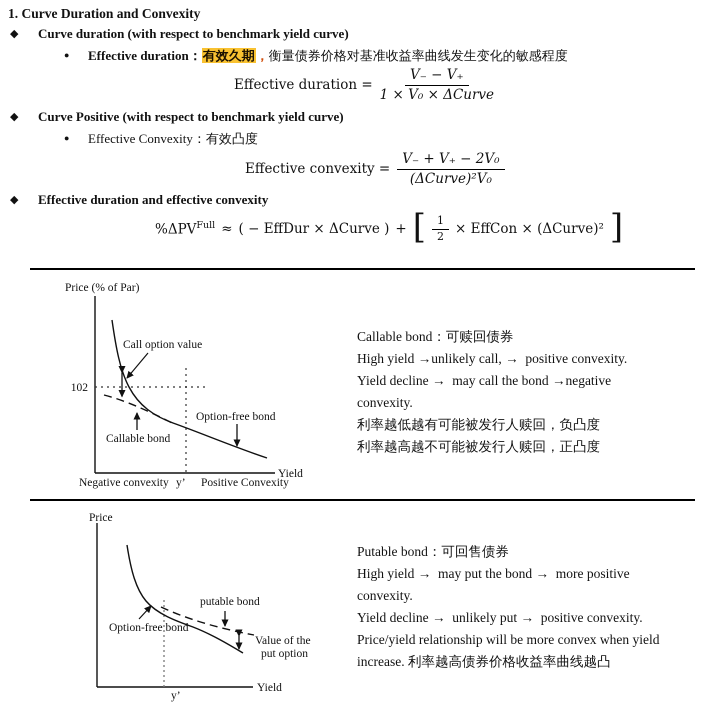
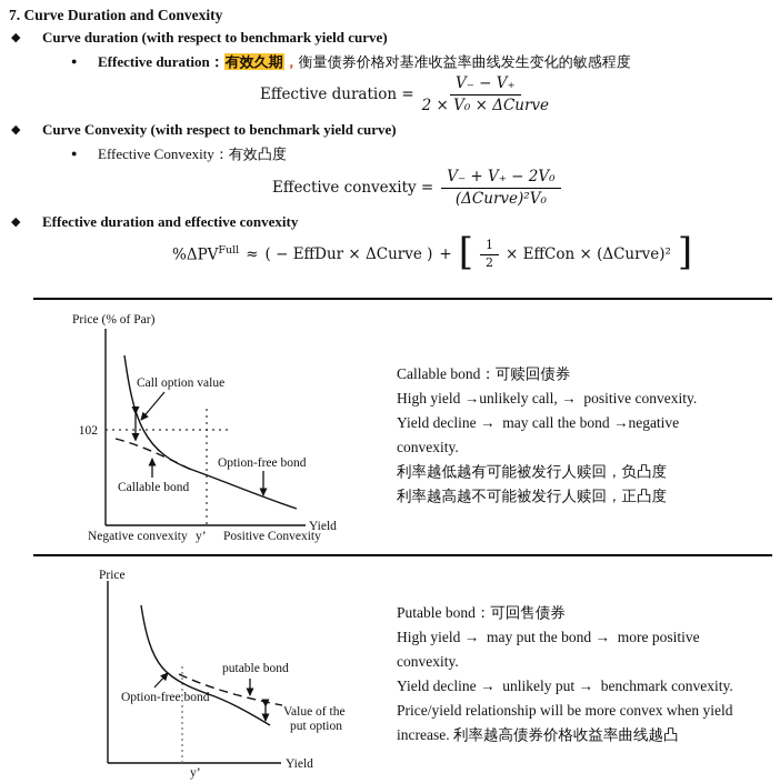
- 1. Curve Duration and Convexity
+ 7. Curve Duration and Convexity
  ◆
  Curve duration (with respect to benchmark yield curve)
  ●
  Effective duration：有效久期，衡量债券价格对基准收益率曲线发生变化的敏感程度
  Effective duration =
  V₋ − V₊
- 1 × V₀ × ΔCurve
+ 2 × V₀ × ΔCurve
  ◆
- Curve Positive (with respect to benchmark yield curve)
+ Curve Convexity (with respect to benchmark yield curve)
  ●
  Effective Convexity：有效凸度
  Effective convexity =
  V₋ + V₊ − 2V₀
  (ΔCurve)²V₀
  ◆
  Effective duration and effective convexity
  %ΔPVFull
  ≈
  ( − EffDur × ΔCurve )
  +
  [
  1
  2
  × EffCon × (ΔCurve)²
  ]
  Price (% of Par)
  Yield
  102
  Call option value
  Option-free bond
  Callable bond
  Negative convexity
  y’
  Positive Convexity
  Callable bond：可赎回债券
  High yield →unlikely call, → positive convexity.
  Yield decline → may call the bond →negative
  convexity.
  利率越低越有可能被发行人赎回，负凸度
  利率越高越不可能被发行人赎回，正凸度
  Price
  Yield
  putable bond
  Option-free bond
  Value of the
  put option
  y’
  Putable bond：可回售债券
  High yield → may put the bond → more positive
  convexity.
- Yield decline → unlikely put → positive convexity.
+ Yield decline → unlikely put → benchmark convexity.
  Price/yield relationship will be more convex when yield
  increase. 利率越高债券价格收益率曲线越凸
